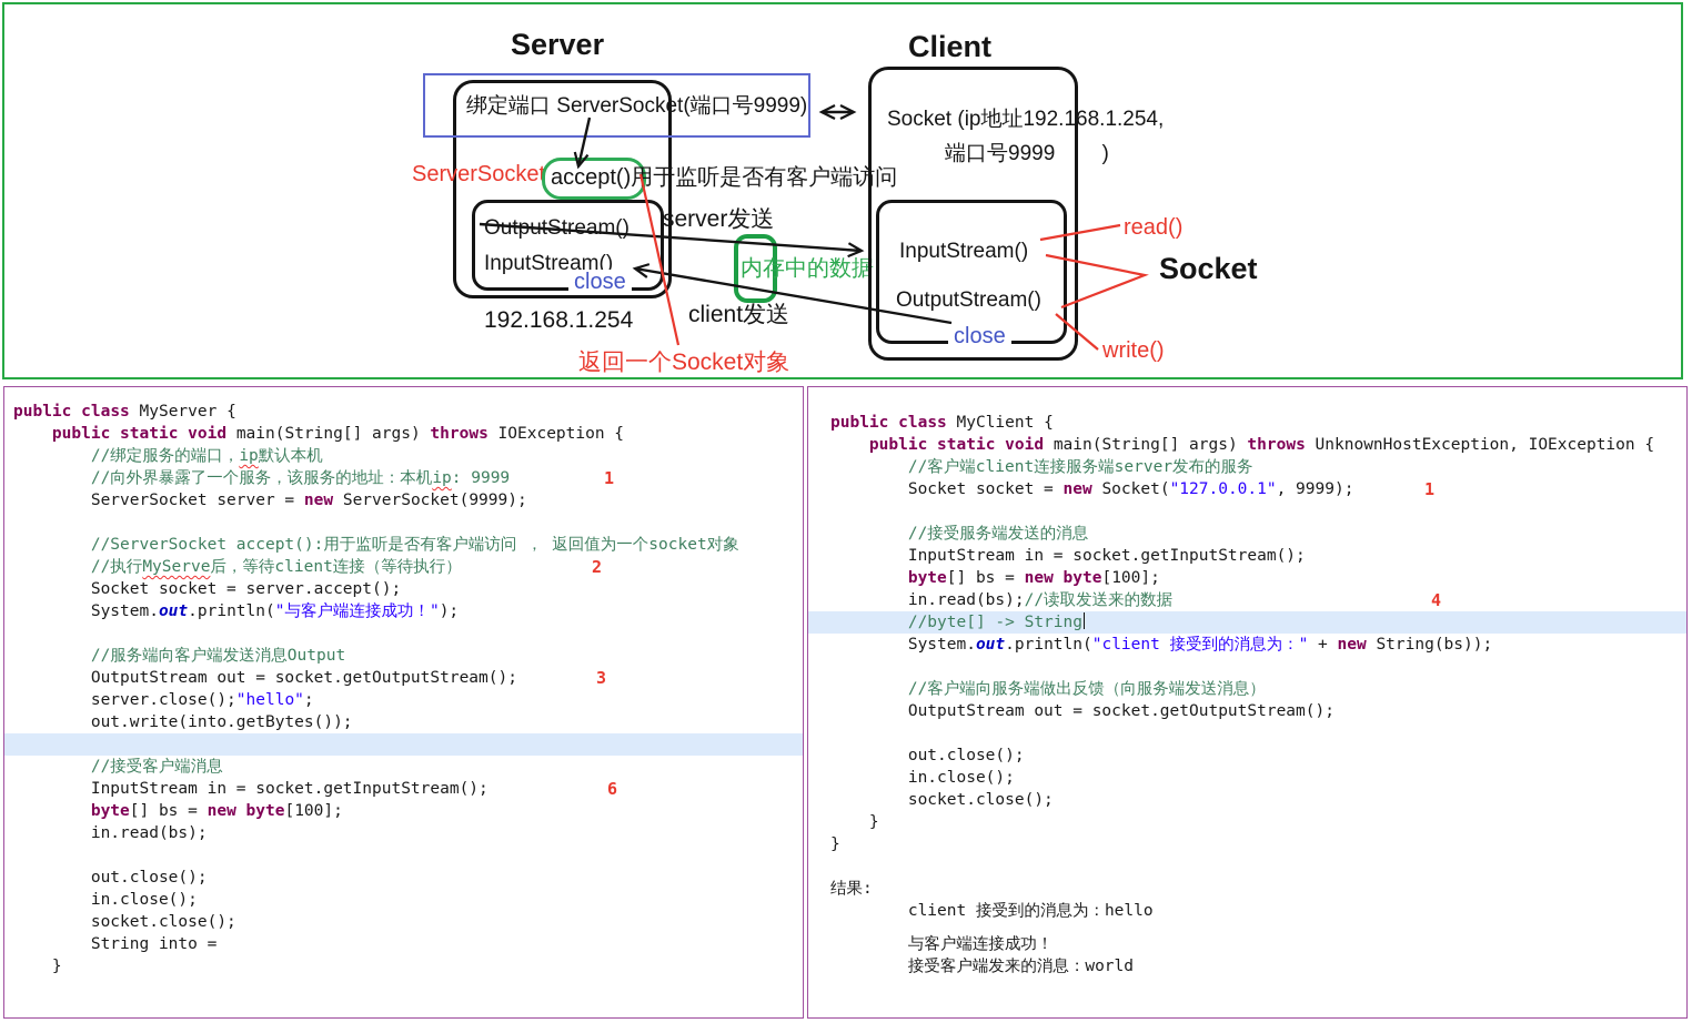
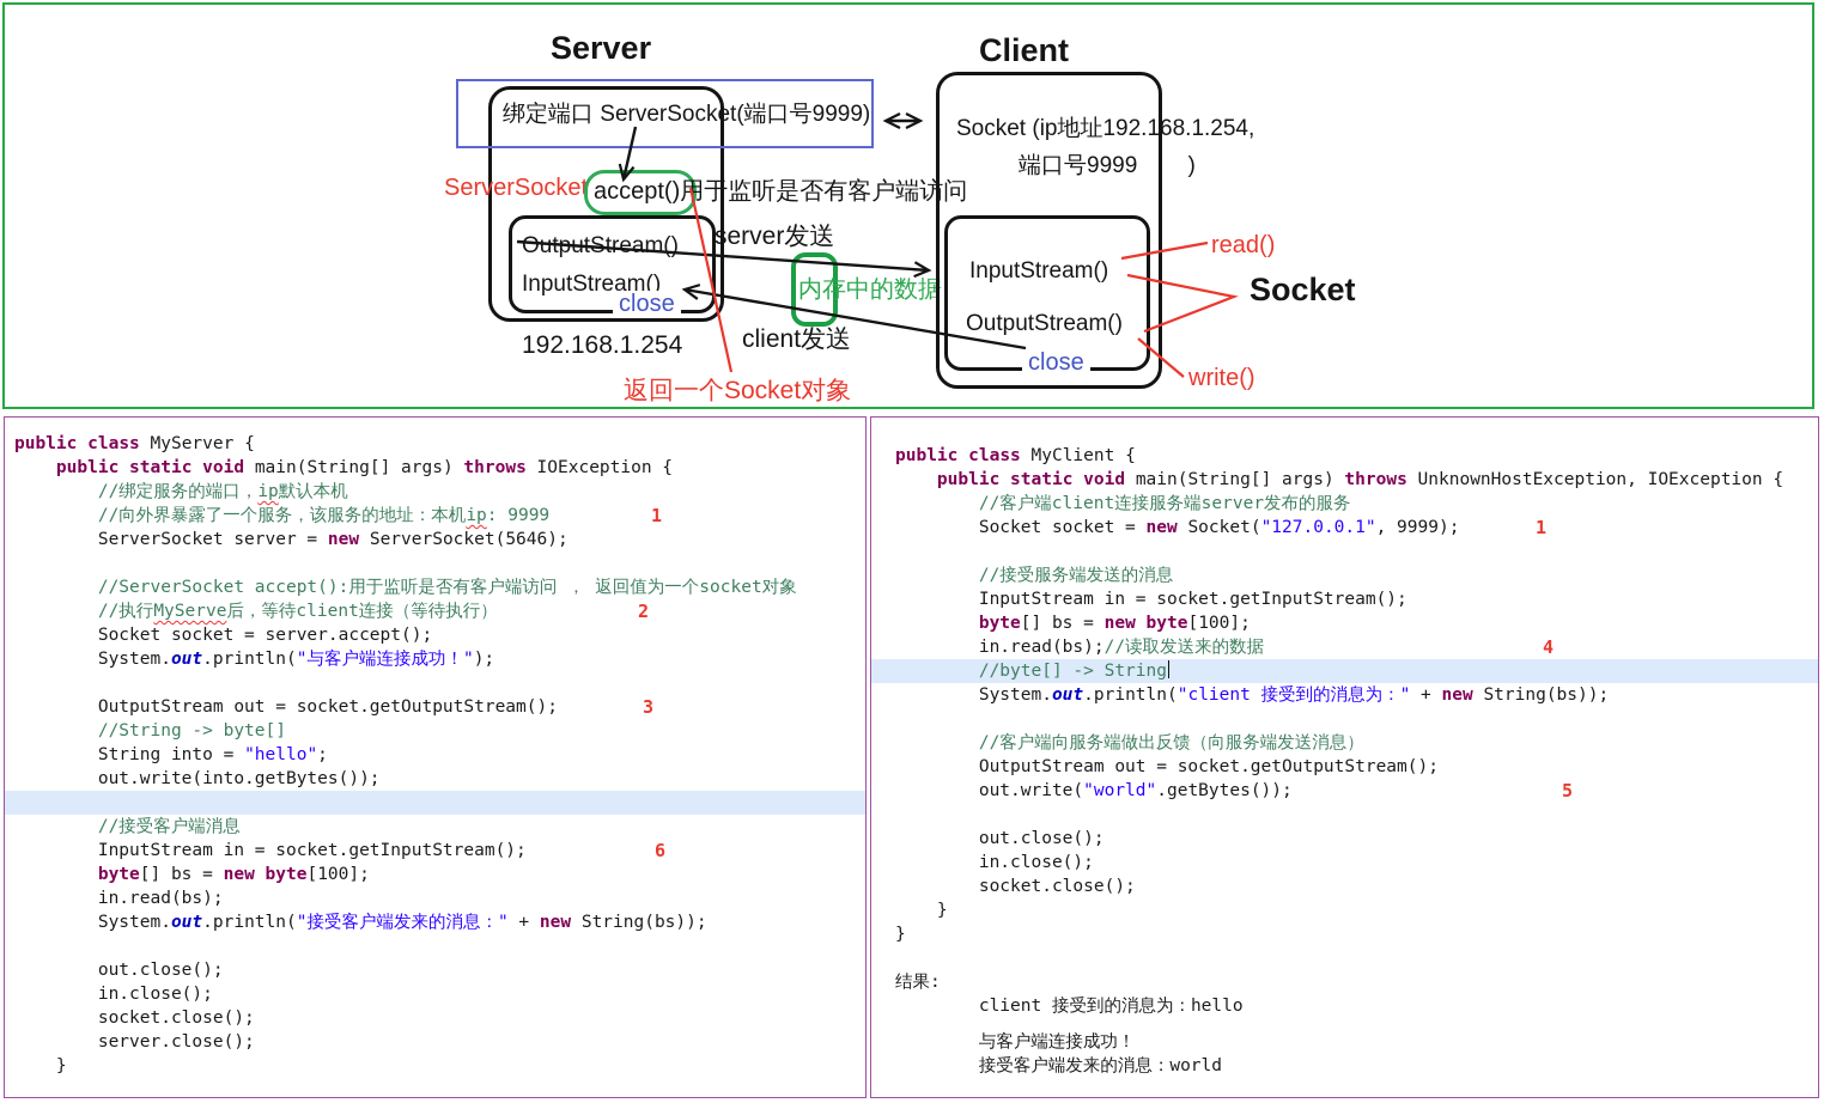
  Server
  Client
  绑定端口 ServerSocket(端口号9999)
  ServerSocket
  accept()于监听是否有客户端访问
  Outtream()
  InputStream()
  close
  192.168.1.254
  server发送
  client发送
  内存中的数据
  返回一个Socket对象
  Socket (ip地址192.168.1.254,
  端口号9999 )
  InputStream()
  OutputStream()
  close
  read()
  Socket
  write()
  public class MyServer {
  public static void main(String[] args) throws IOException {
  //绑定服务的端口，ip默认本机
  //向外界暴露了一个服务，该服务的地址：本机ip: 9999
  1
- ServerSocket server = new ServerSocket(9999);
+ ServerSocket server = new ServerSocket(5646);
  //ServerSocket accept():用于监听是否有客户端访问 ， 返回值为一个socket对象
  //执行MyServe后，等待client连接（等待执行）
  2
  Socket socket = server.accept();
  System.out.println("与客户端连接成功！");
- //服务端向客户端发送消息Output
  OutputStream out = socket.getOutputStream();
  3
+ //String -> byte[]
- server.close();"hello";
+ String into = "hello";
  out.write(into.getBytes());
  //接受客户端消息
  InputStream in = socket.getInputStream();
  6
  byte[] bs = new byte[100];
  in.read(bs);
+ System.out.println("接受客户端发来的消息：" + new String(bs));
  out.close();
  in.close();
  socket.close();
- String into =
+ server.close();
  }
  public class MyClient {
  public static void main(String[] args) throws UnknownHostException, IOException {
  //客户端client连接服务端server发布的服务
  Socket socket = new Socket("127.0.0.1", 9999);
  1
  //接受服务端发送的消息
  InputStream in = socket.getInputStream();
  byte[] bs = new byte[100];
  in.read(bs);//读取发送来的数据
  4
  //byte[] -> String
  System.out.println("client 接受到的消息为：" + new String(bs));
  //客户端向服务端做出反馈（向服务端发送消息）
  OutputStream out = socket.getOutputStream();
+ out.write("world".getBytes());
+ 5
  out.close();
  in.close();
  socket.close();
  }
  }
  结果:
  client 接受到的消息为：hello
  与客户端连接成功！
  接受客户端发来的消息：world
